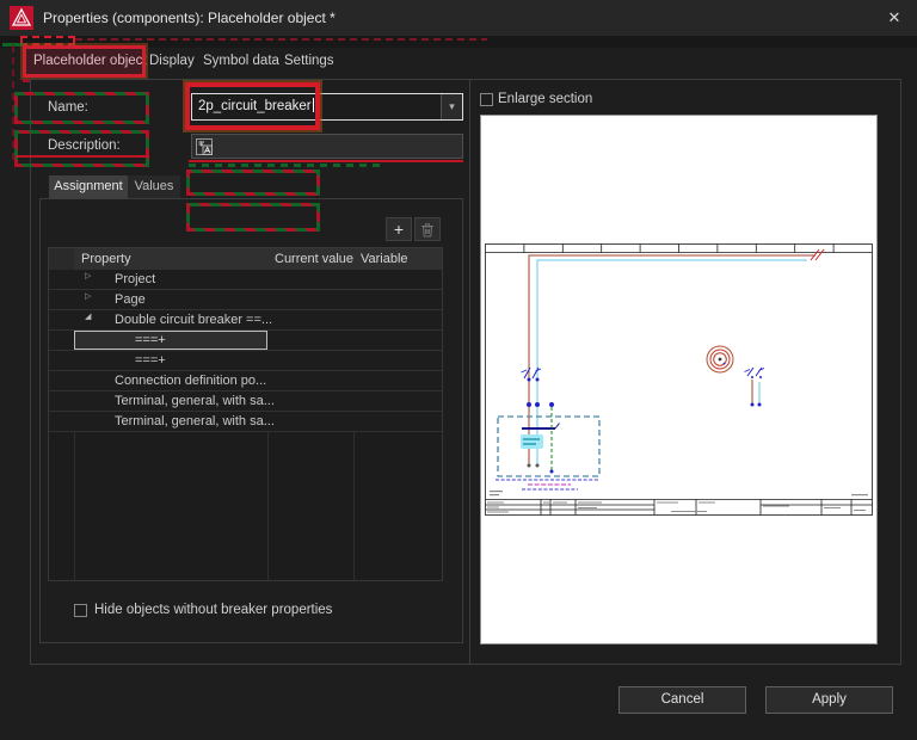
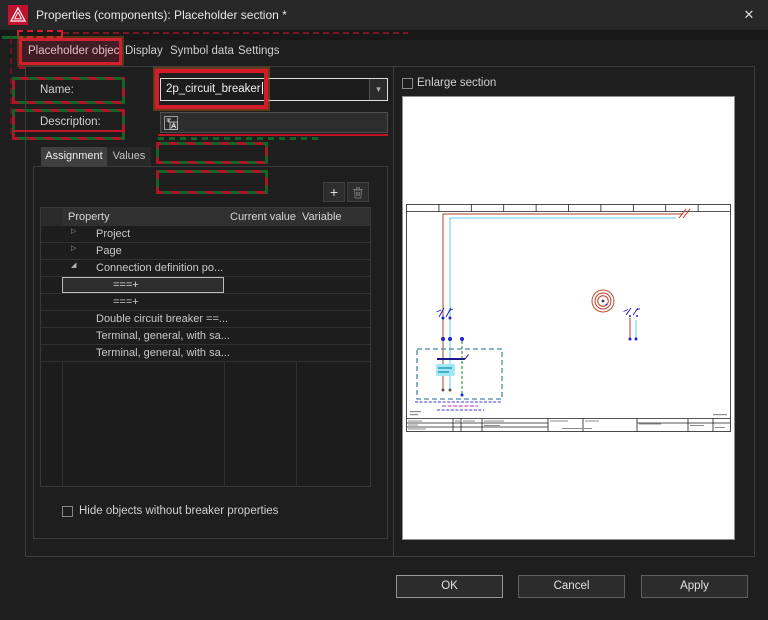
- Properties (components): Placeholder object *
+ Properties (components): Placeholder section *
  ✕
  Placeholder object
  Display
  Symbol data
  Settings
  Name:
  2p_circuit_breaker
  ▾
  Description:
  Assignment
  Values
  +
  Property
  Current value
  Variable
  Project
  Page
- Double circuit breaker ==...
+ Connection definition po...
  ===+
  ===+
- Connection definition po...
+ Double circuit breaker ==...
  Terminal, general, with sa...
  Terminal, general, with sa...
  Hide objects without breaker properties
  Enlarge section
+ OK
  Cancel
  Apply
